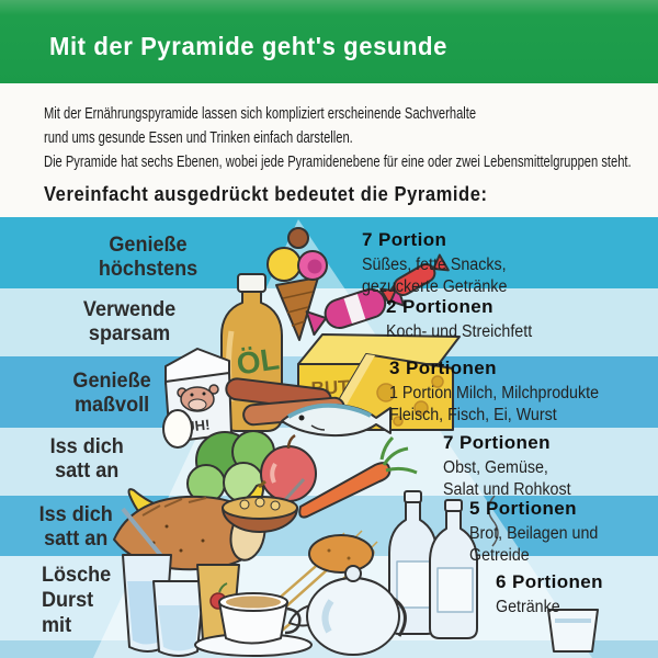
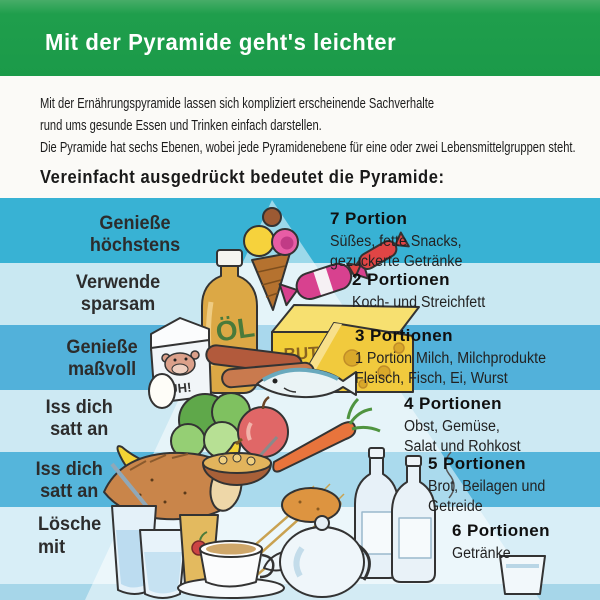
- Mit der Pyramide geht's gesunde
+ Mit der Pyramide geht's leichter
  Mit der Ernährungspyramide lassen sich kompliziert erscheinende Sachverhalte
  rund ums gesunde Essen und Trinken einfach darstellen.
  Die Pyramide hat sechs Ebenen, wobei jede Pyramidenebene für eine oder zwei Lebensmittelgruppen steht.
  Vereinfacht ausgedrückt bedeutet die Pyramide:
  Genieße
  höchstens
  Verwende
  sparsam
  Genieße
  maßvoll
  Iss dich
  satt an
  Iss dich
  satt an
  Lösche
- Durst
  mit
  7 Portion
  Süßes, fette Snacks,
  gezuckerte Getränke
  2 Portionen
  Koch- und Streichfett
  3 Portionen
  1 Portion Milch, Milchprodukte
  Fleisch, Fisch, Ei, Wurst
- 7 Portionen
+ 4 Portionen
  Obst, Gemüse,
  Salat und Rohkost
  5 Portionen
  Brot, Beilagen und
  Getreide
  6 Portionen
  Getränke
